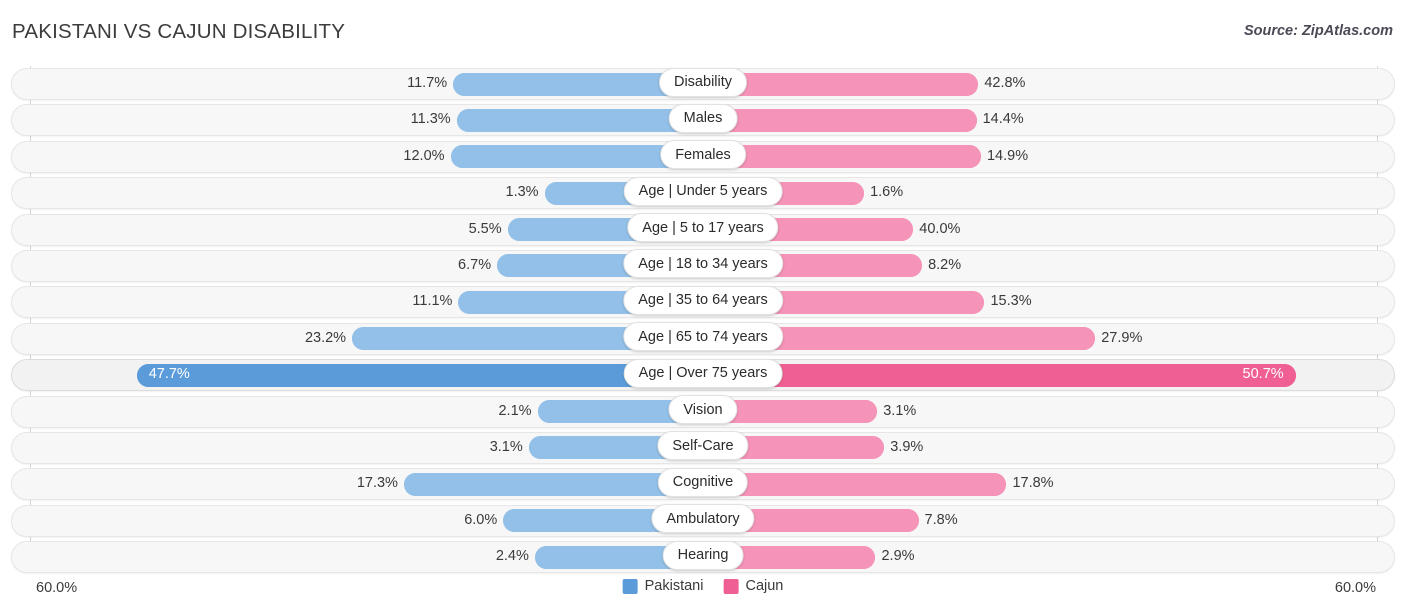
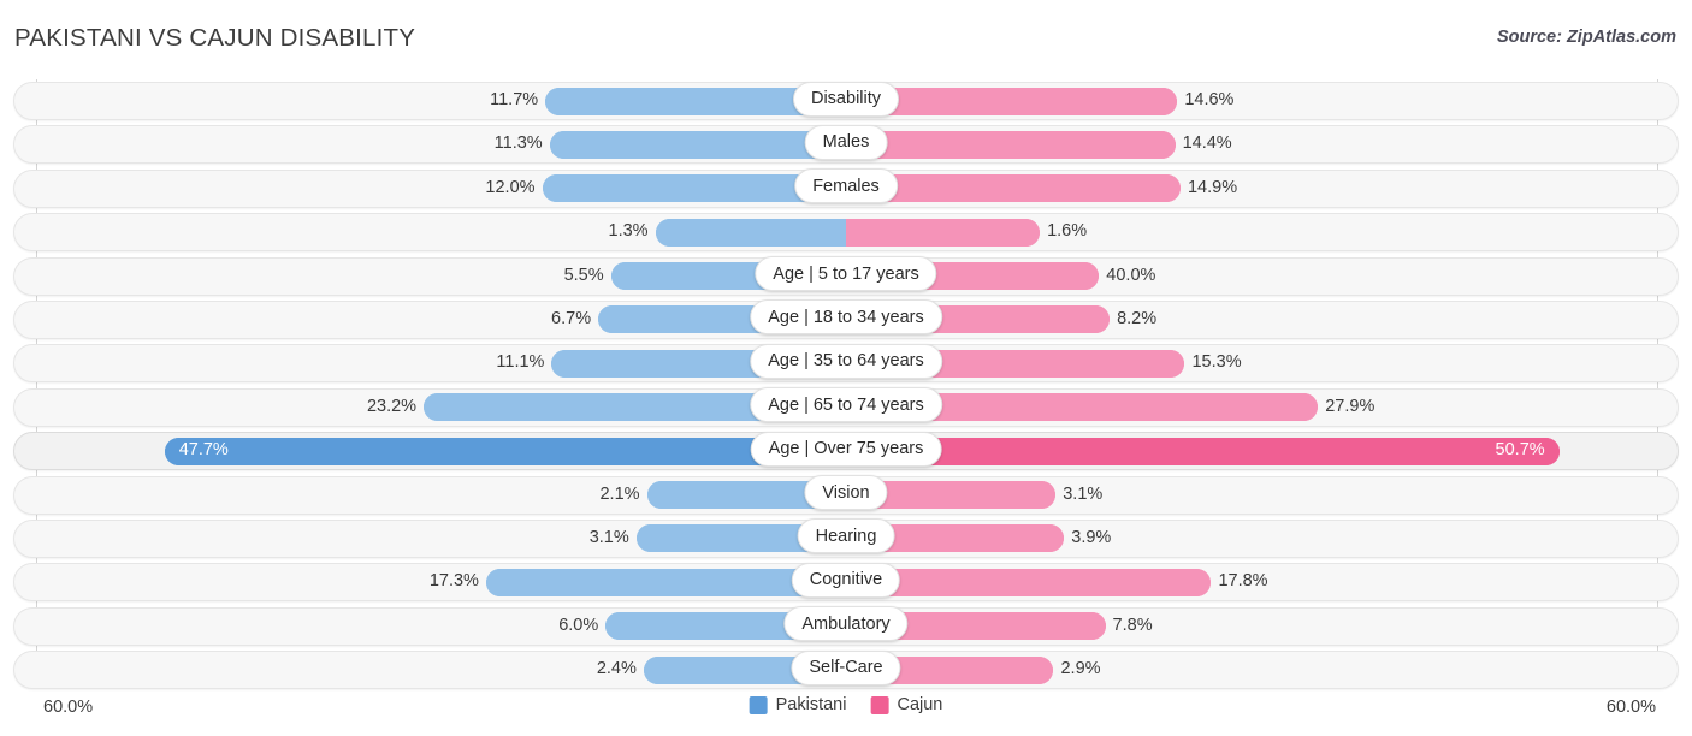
  PAKISTANI VS CAJUN DISABILITY
  Source: ZipAtlas.com
  11.7%
- 42.8%
+ 14.6%
  Disability
  11.3%
  14.4%
  Males
  12.0%
  14.9%
  Females
  1.3%
  1.6%
- Age | Under 5 years
  5.5%
  40.0%
  Age | 5 to 17 years
  6.7%
  8.2%
  Age | 18 to 34 years
  11.1%
  15.3%
  Age | 35 to 64 years
  23.2%
  27.9%
  Age | 65 to 74 years
  47.7%
  50.7%
  Age | Over 75 years
  2.1%
  3.1%
  Vision
  3.1%
  3.9%
- Self-Care
+ Hearing
  17.3%
  17.8%
  Cognitive
  6.0%
  7.8%
  Ambulatory
  2.4%
  2.9%
- Hearing
+ Self-Care
  60.0%
  Pakistani
  Cajun
  60.0%
